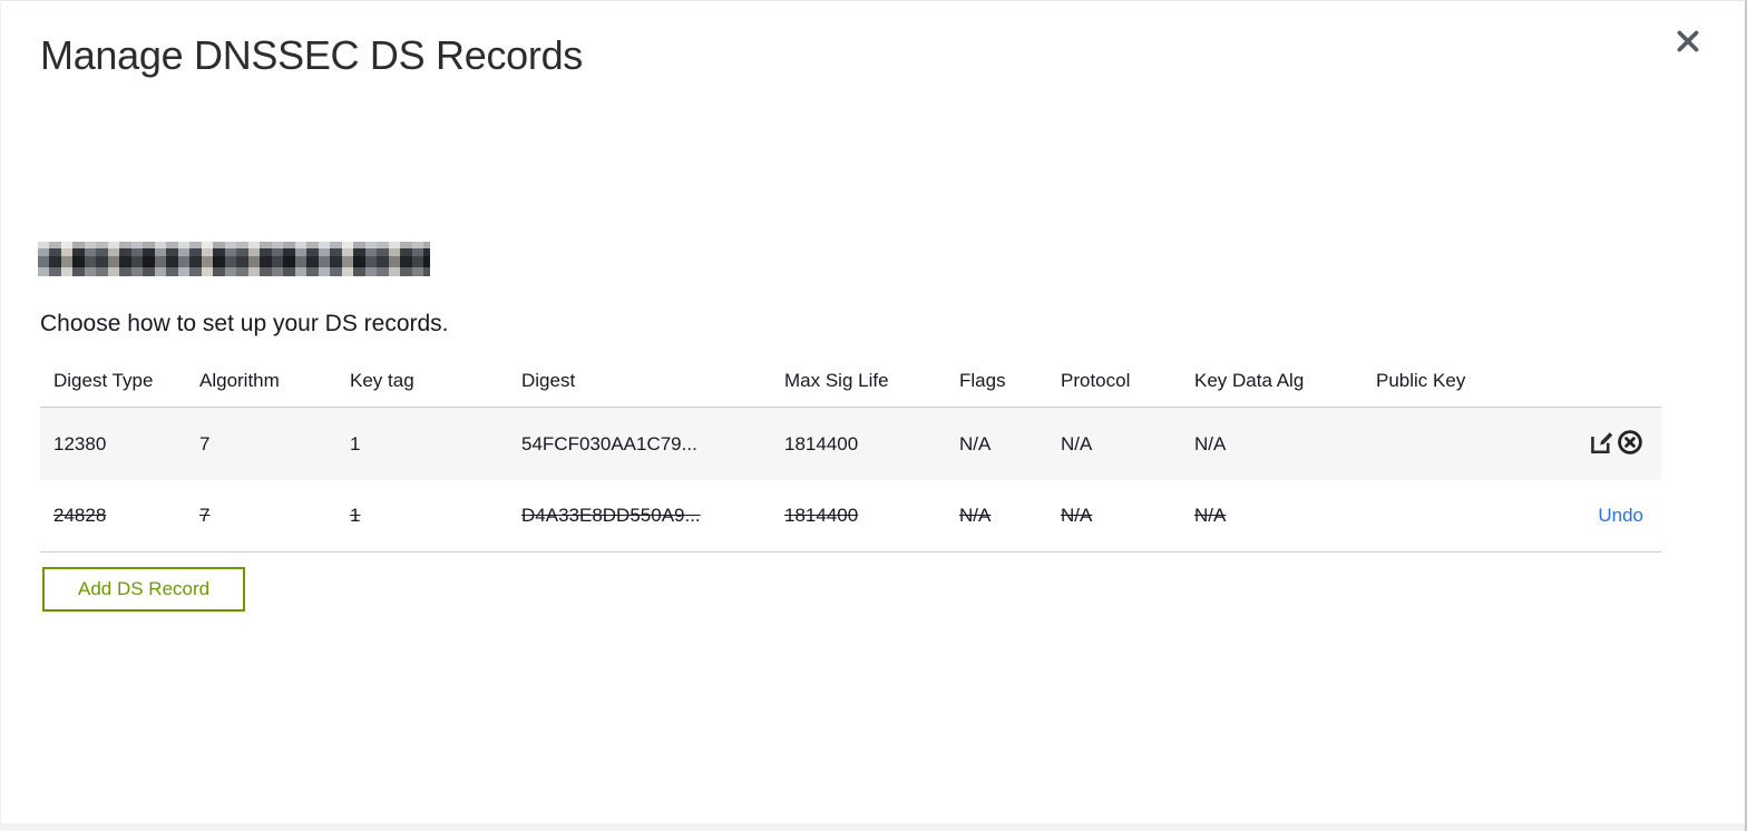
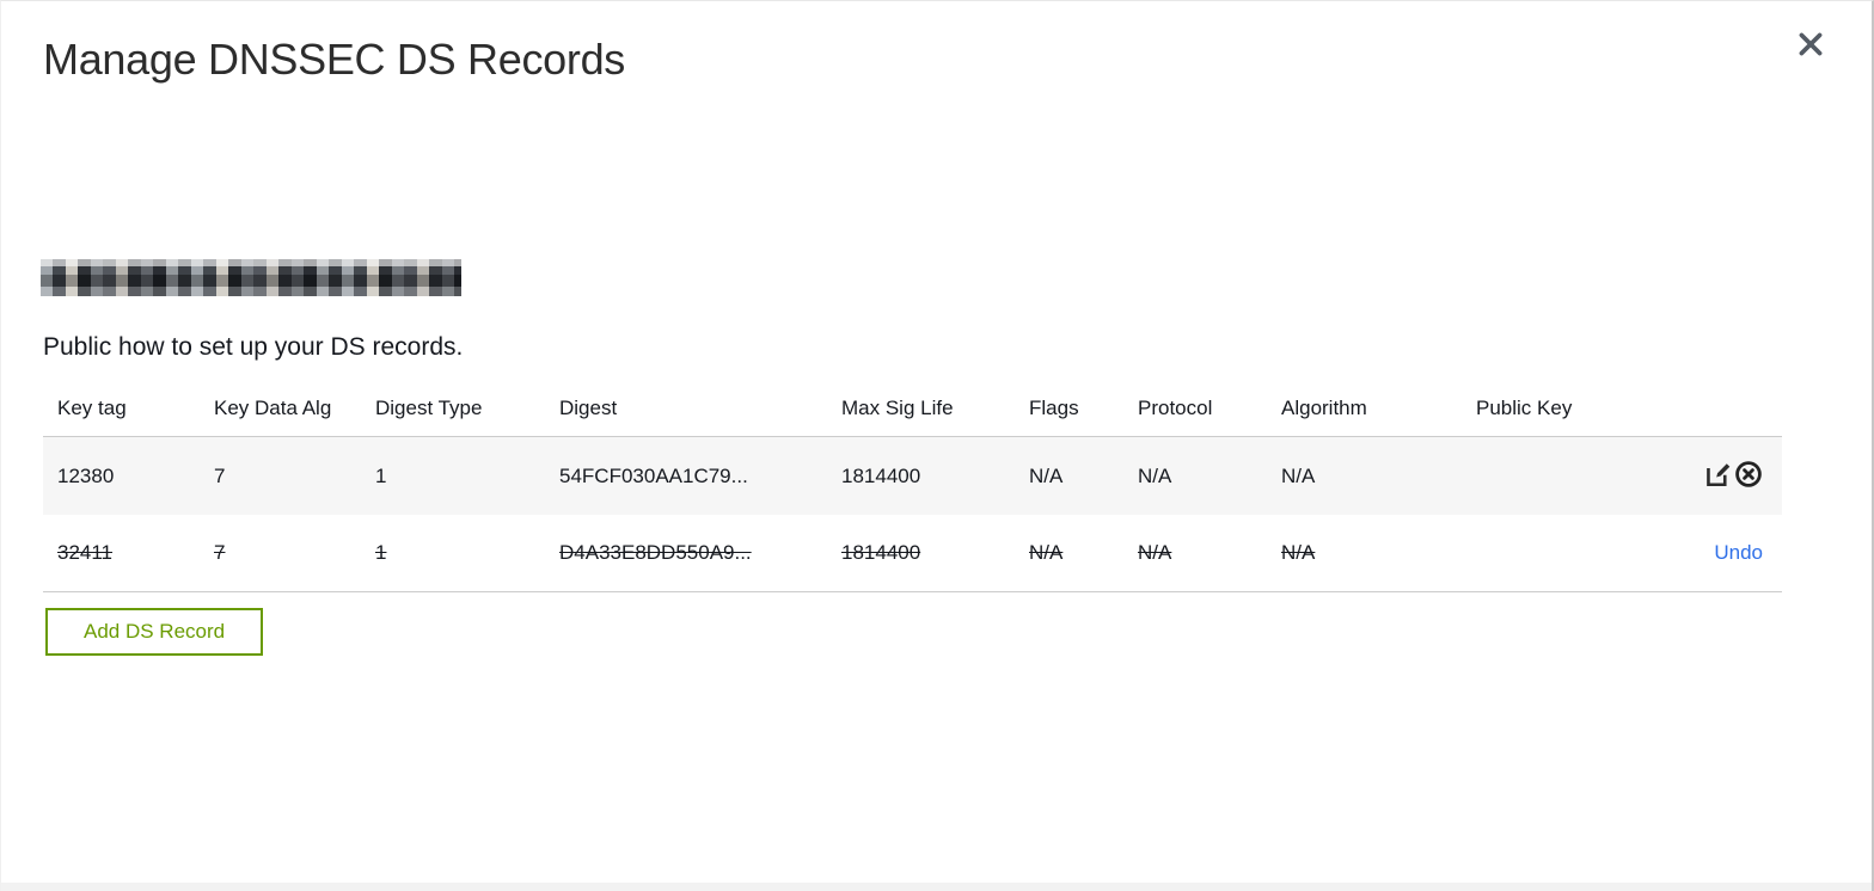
  Manage DNSSEC DS Records
- Choose how to set up your DS records.
+ Public how to set up your DS records.
- Digest Type
+ Key tag
- Algorithm
+ Key Data Alg
- Key tag
+ Digest Type
  Digest
  Max Sig Life
  Flags
  Protocol
- Key Data Alg
+ Algorithm
  Public Key
  12380
  7
  1
  54FCF030AA1C79...
  1814400
  N/A
  N/A
  N/A
- 24828
+ 32411
  7
  1
  D4A33E8DD550A9...
  1814400
  N/A
  N/A
  N/A
  Undo
  Add DS Record
